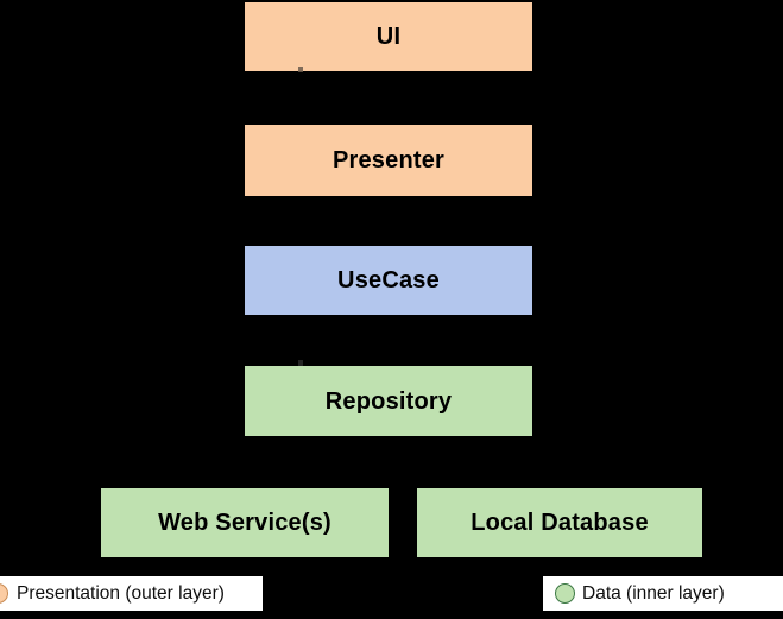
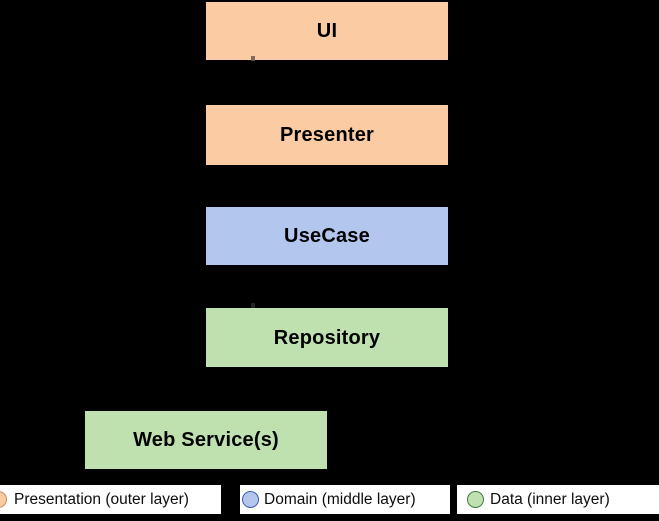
  UI
  Presenter
  UseCase
  Repository
  Web Service(s)
- Local Database
  Presentation (outer layer)
+ Domain (middle layer)
  Data (inner layer)
